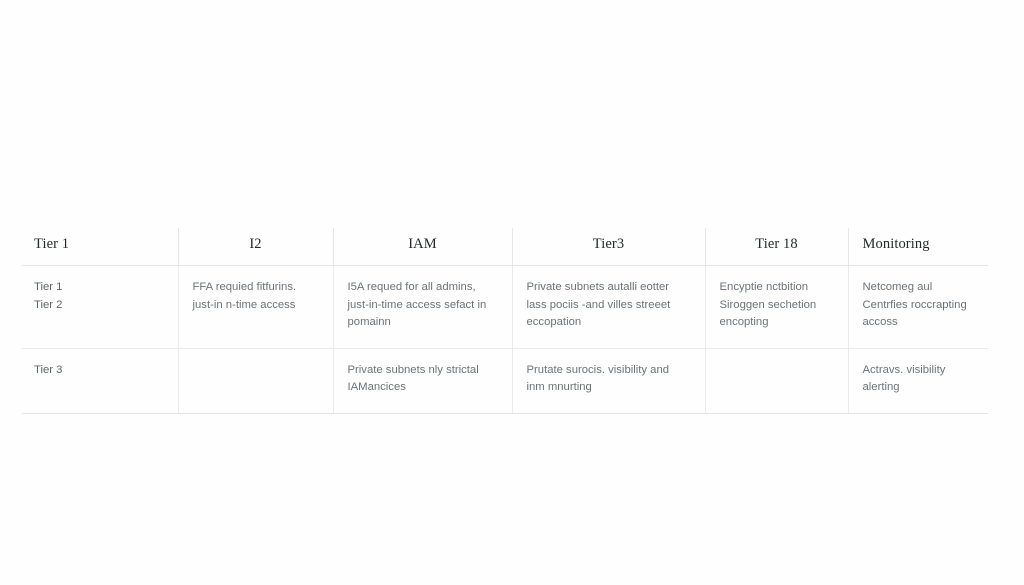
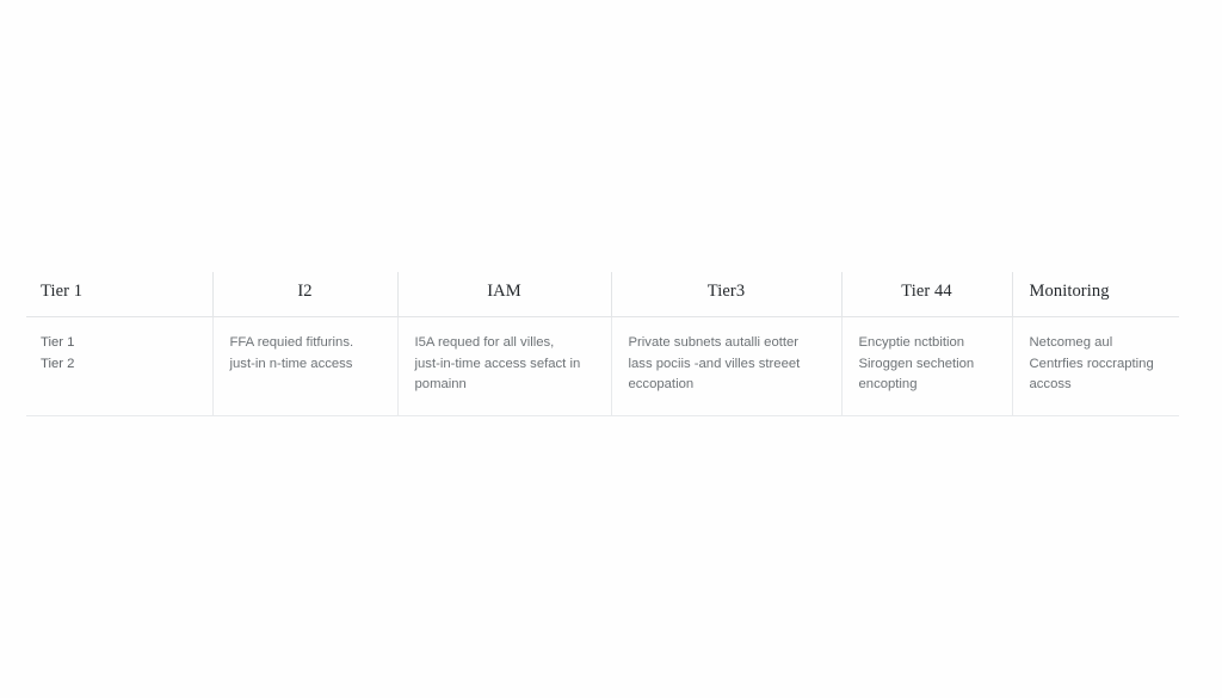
- Tier 1	I2	IAM	Tier3	Tier 18	Monitoring
+ Tier 1	I2	IAM	Tier3	Tier 44	Monitoring
- Tier 1 Tier 2	FFA requied fitfurins. just-in n-time access	I5A requed for all admins, just-in-time access sefact in pomainn	Private subnets autalli eotter lass pociis -and villes streeet eccopation	Encyptie nctbition Siroggen sechetion encopting	Netcomeg aul Centrfies roccrapting accoss
+ Tier 1 Tier 2	FFA requied fitfurins. just-in n-time access	I5A requed for all villes, just-in-time access sefact in pomainn	Private subnets autalli eotter lass pociis -and villes streeet eccopation	Encyptie nctbition Siroggen sechetion encopting	Netcomeg aul Centrfies roccrapting accoss
- Tier 3		Private subnets nly strictal IAMancices	Prutate surocis. visibility and inm mnurting		Actravs. visibility alerting
